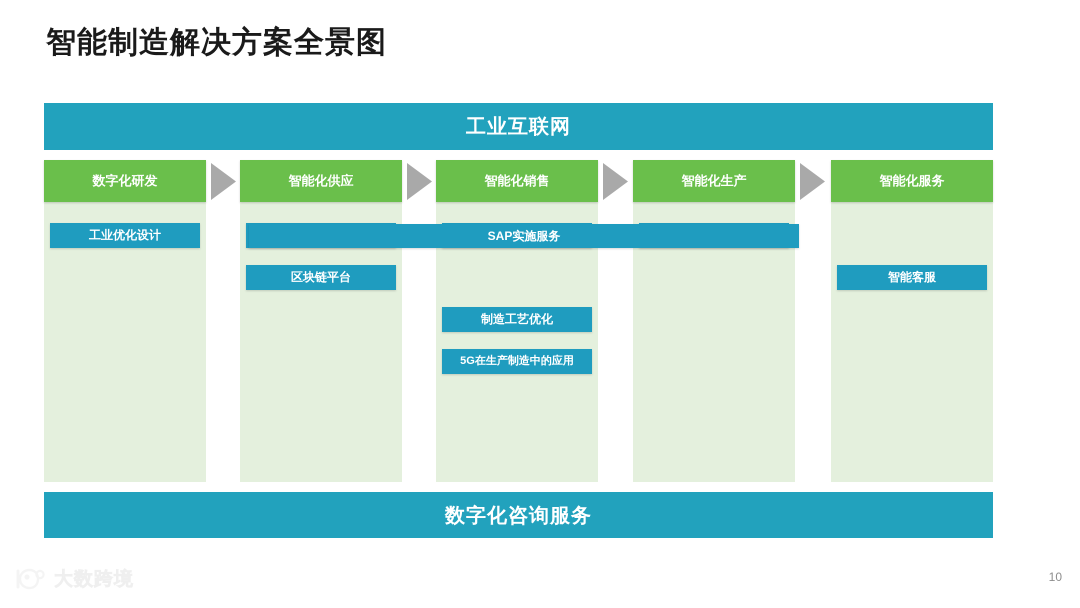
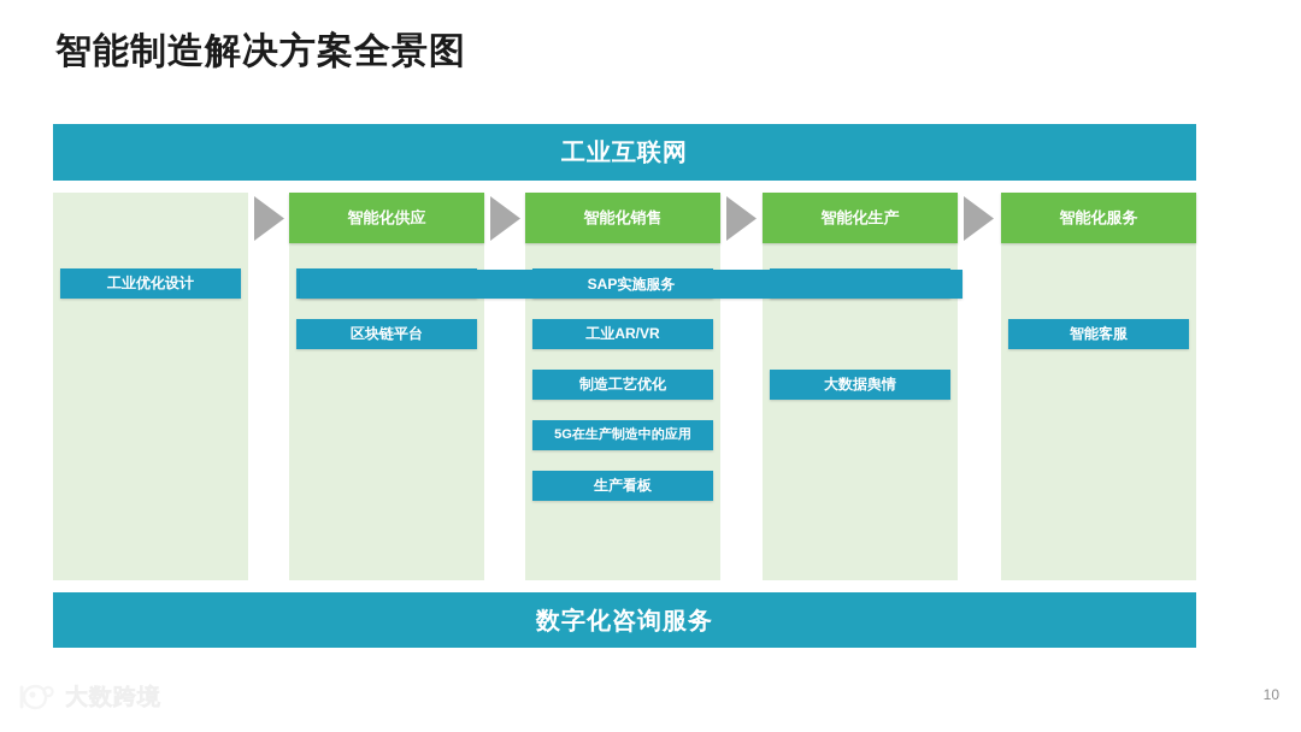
  智能制造解决方案全景图
  工业互联网
- 数字化研发
  工业优化设计
  智能化供应
  区块链平台
  智能化销售
+ 工业AR/VR
  制造工艺优化
  5G在生产制造中的应用
+ 生产看板
  智能化生产
+ 大数据舆情
  智能化服务
  智能客服
  SAP实施服务
  数字化咨询服务
  10
